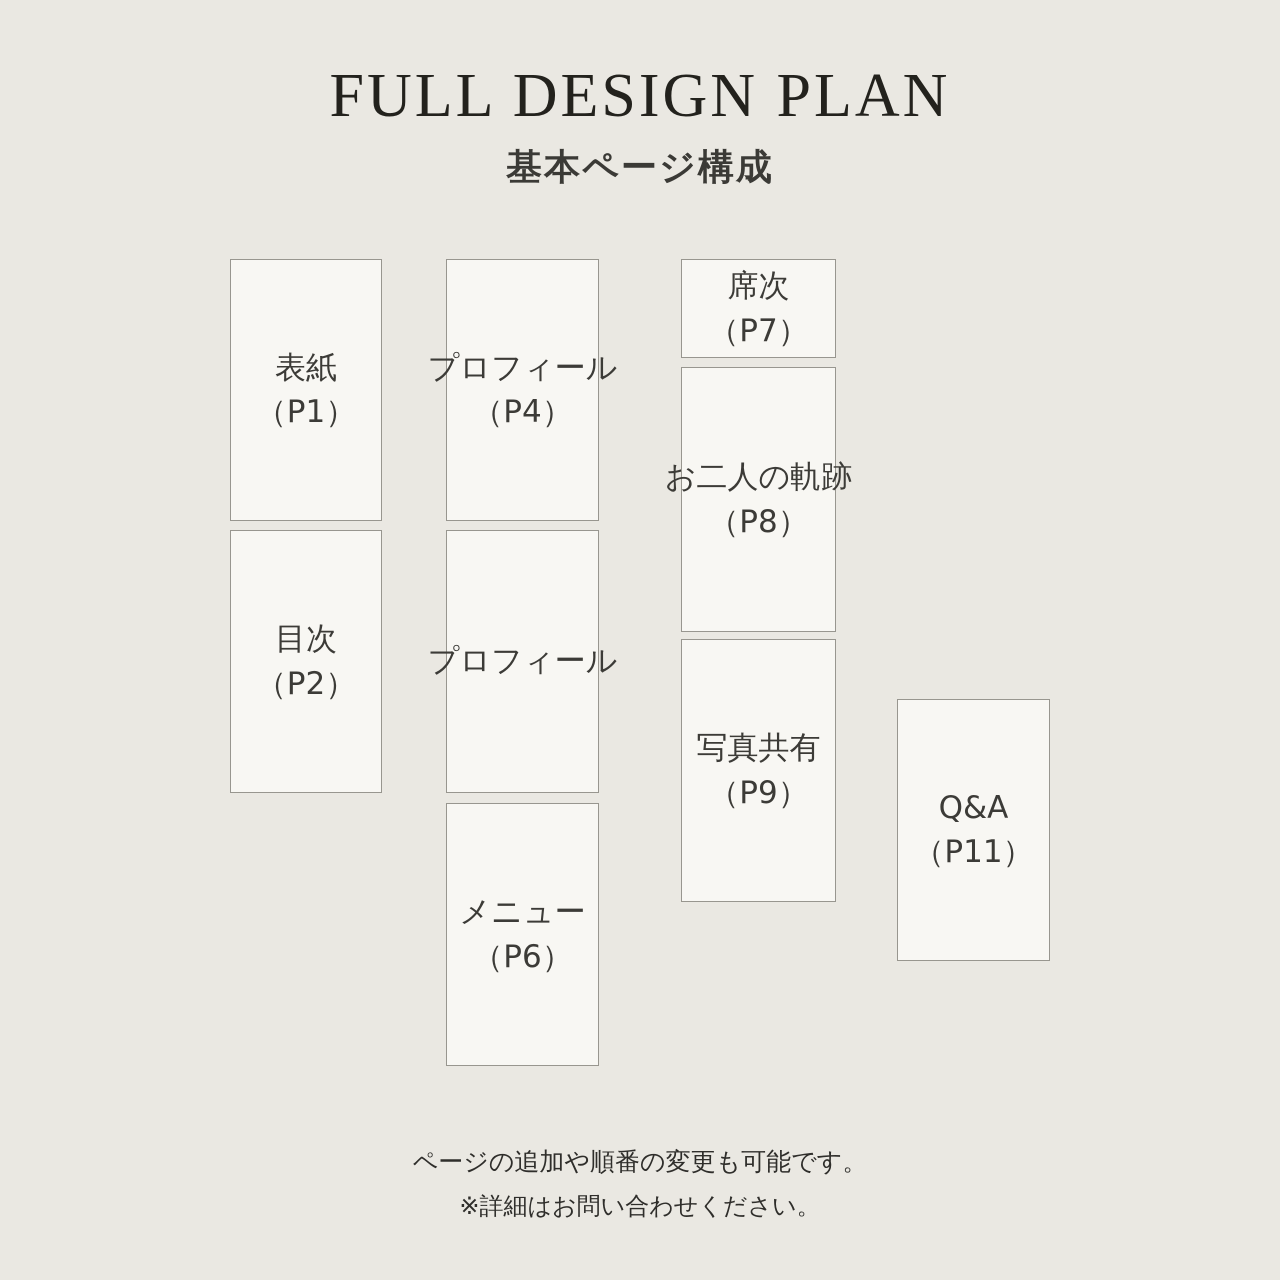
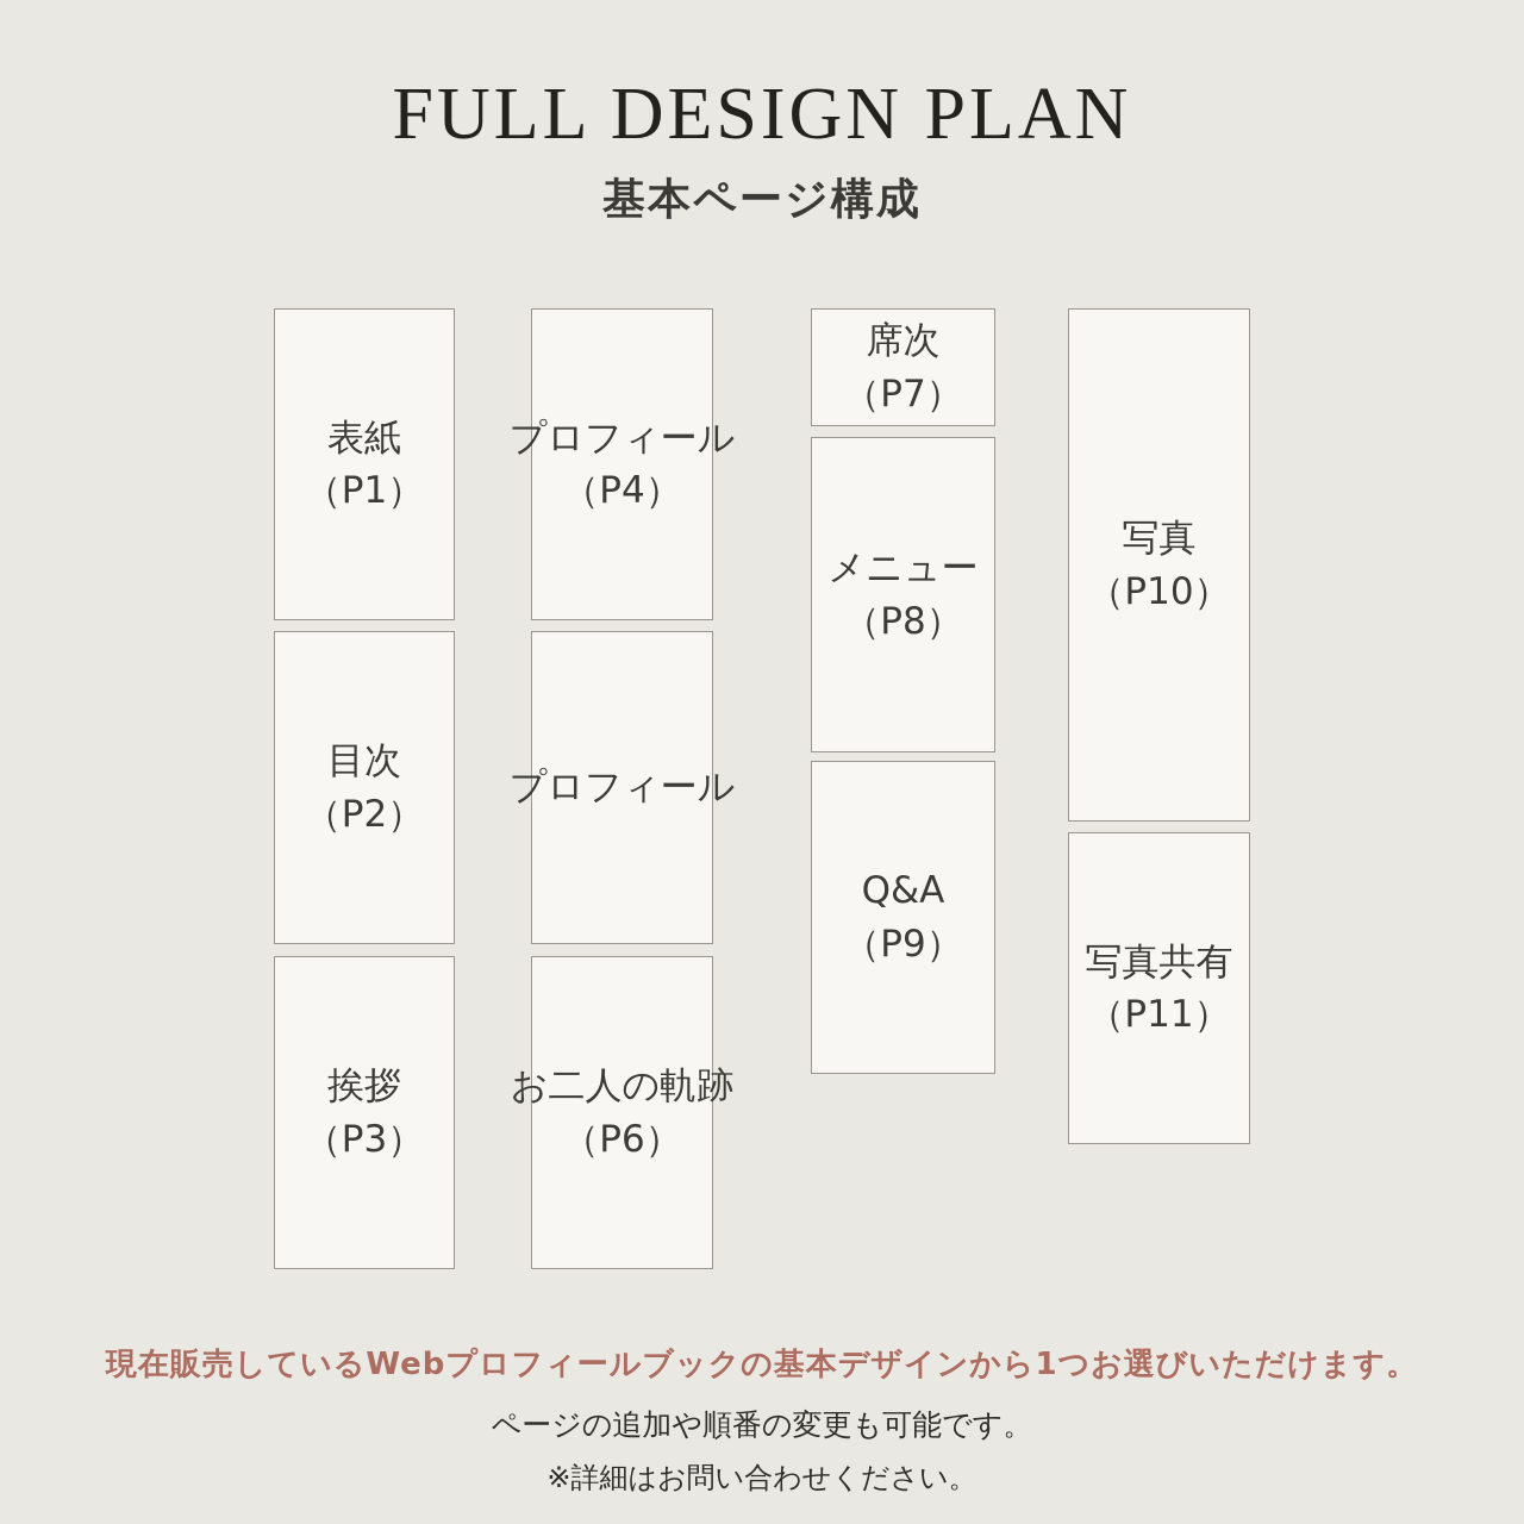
  FULL DESIGN PLAN
  基本ページ構成
  表紙
  （P1）
  目次
  （P2）
+ 挨拶
+ （P3）
  プロフィール
  （P4）
  プロフィール
- メニュー
+ お二人の軌跡
  （P6）
  席次
  （P7）
- お二人の軌跡
+ メニュー
  （P8）
- 写真共有
+ Q&A
  （P9）
+ 写真
+ （P10）
- Q&A
+ 写真共有
  （P11）
+ 現在販売しているWebプロフィールブックの基本デザインから1つお選びいただけます。
  ページの追加や順番の変更も可能です。
  ※詳細はお問い合わせください。
